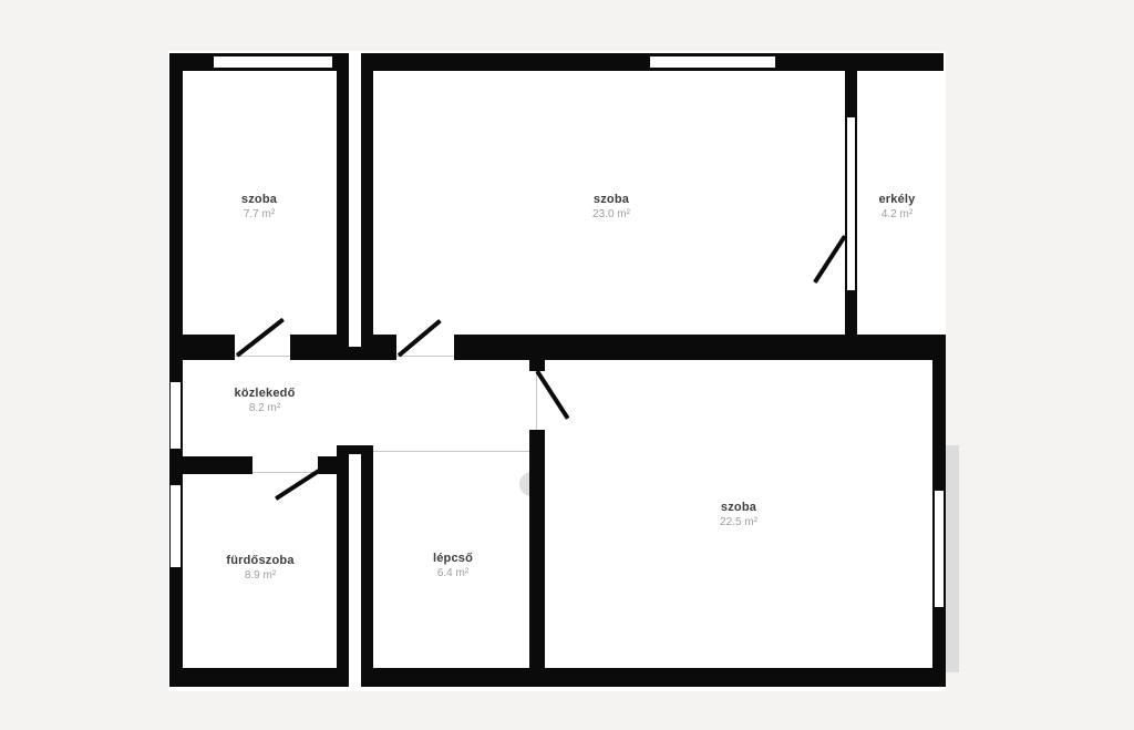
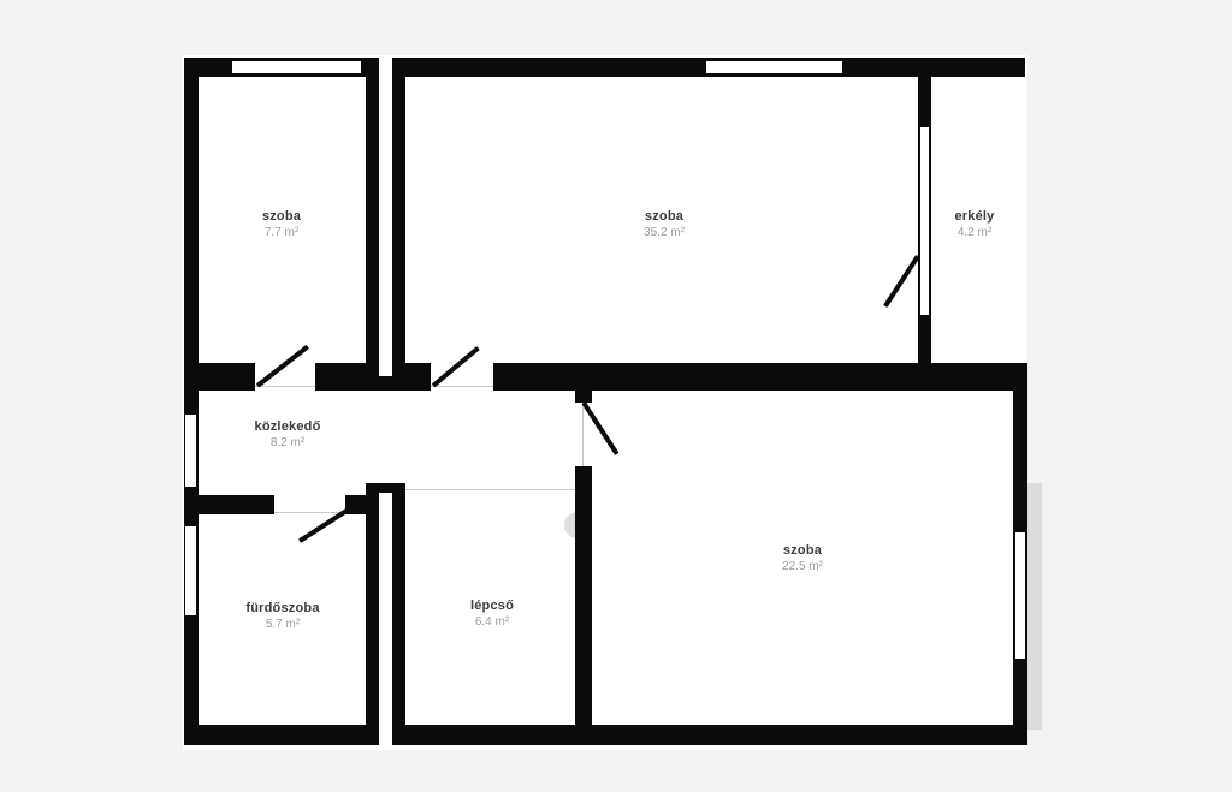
  szoba
  7.7 m²
  szoba
- 23.0 m²
+ 35.2 m²
  erkély
  4.2 m²
  közlekedő
  8.2 m²
  szoba
  22.5 m²
  fürdőszoba
- 8.9 m²
+ 5.7 m²
  lépcső
  6.4 m²
